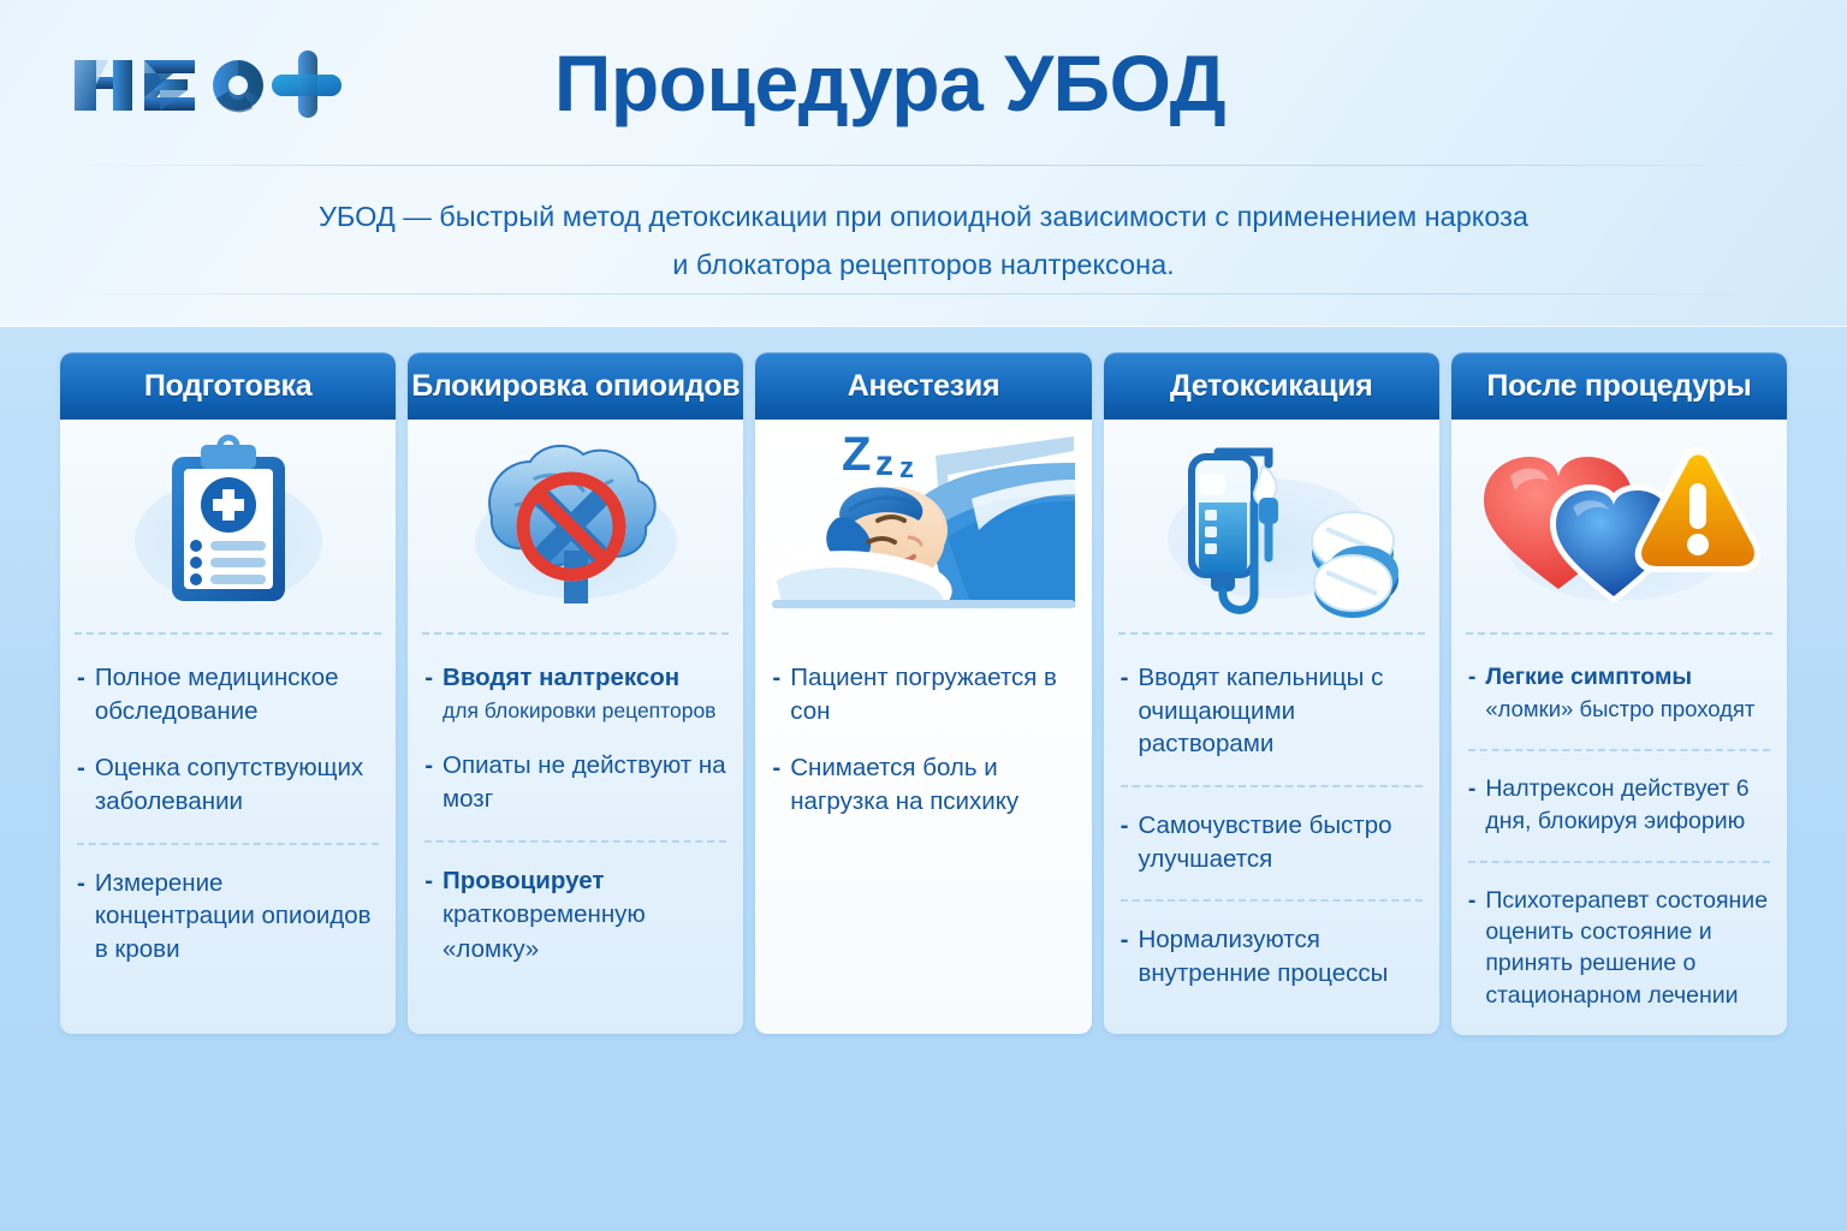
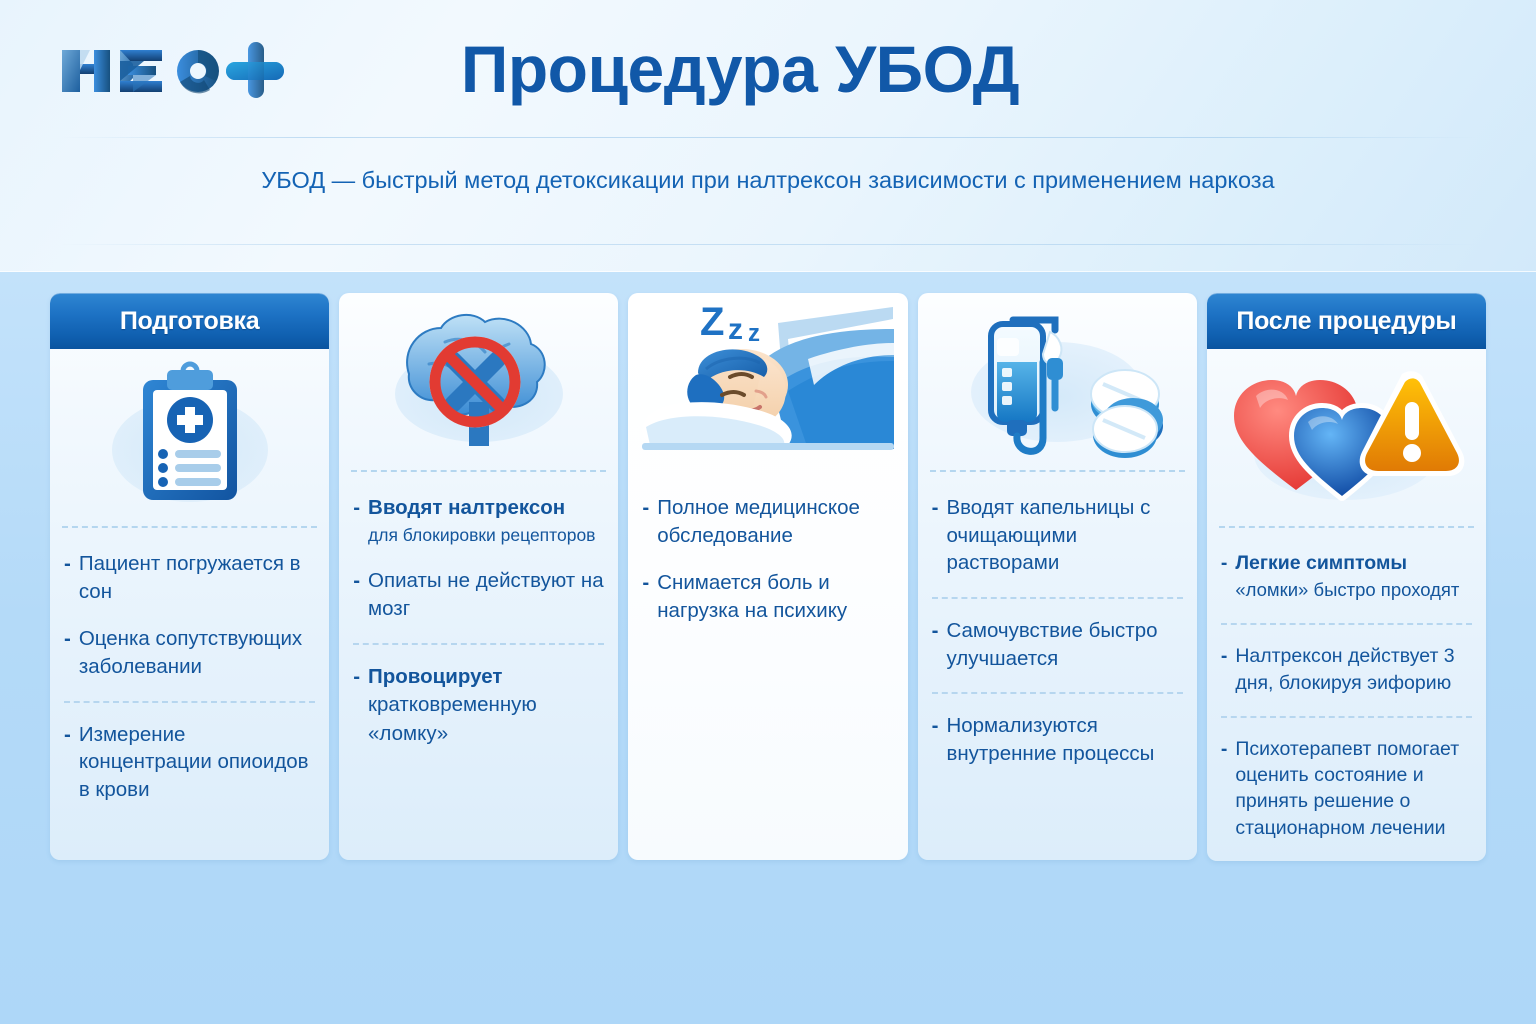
  Процедура УБОД
- УБОД — быстрый метод детоксикации при опиоидной зависимости с применением наркоза
+ УБОД — быстрый метод детоксикации при налтрексон зависимости с применением наркоза
- и блокатора рецепторов налтрексона.
  Подготовка
  -
- Полное медицинское обследование
+ Пациент погружается в сон
  -
  Оценка сопутствующих заболевании
  -
  Измерение концентрации опиоидов в крови
- Блокировка опиоидов
  -
  Вводят налтрексон
  для блокировки рецепторов
  -
  Опиаты не действуют на мозг
  -
  Провоцирует
  кратковременную «ломку»
- Анестезия
  Z
  z
  z
  -
- Пациент погружается в сон
+ Полное медицинское обследование
  -
  Снимается боль и нагрузка на психику
- Детоксикация
  -
  Вводят капельницы с очищающими растворами
  -
  Самочувствие быстро улучшается
  -
  Нормализуются внутренние процессы
  После процедуры
  -
  Легкие симптомы
  «ломки» быстро проходят
  -
- Налтрексон действует 6 дня, блокируя эифорию
+ Налтрексон действует 3 дня, блокируя эифорию
  -
- Психотерапевт состояние оценить состояние и принять решение о стационарном лечении
+ Психотерапевт помогает оценить состояние и принять решение о стационарном лечении
